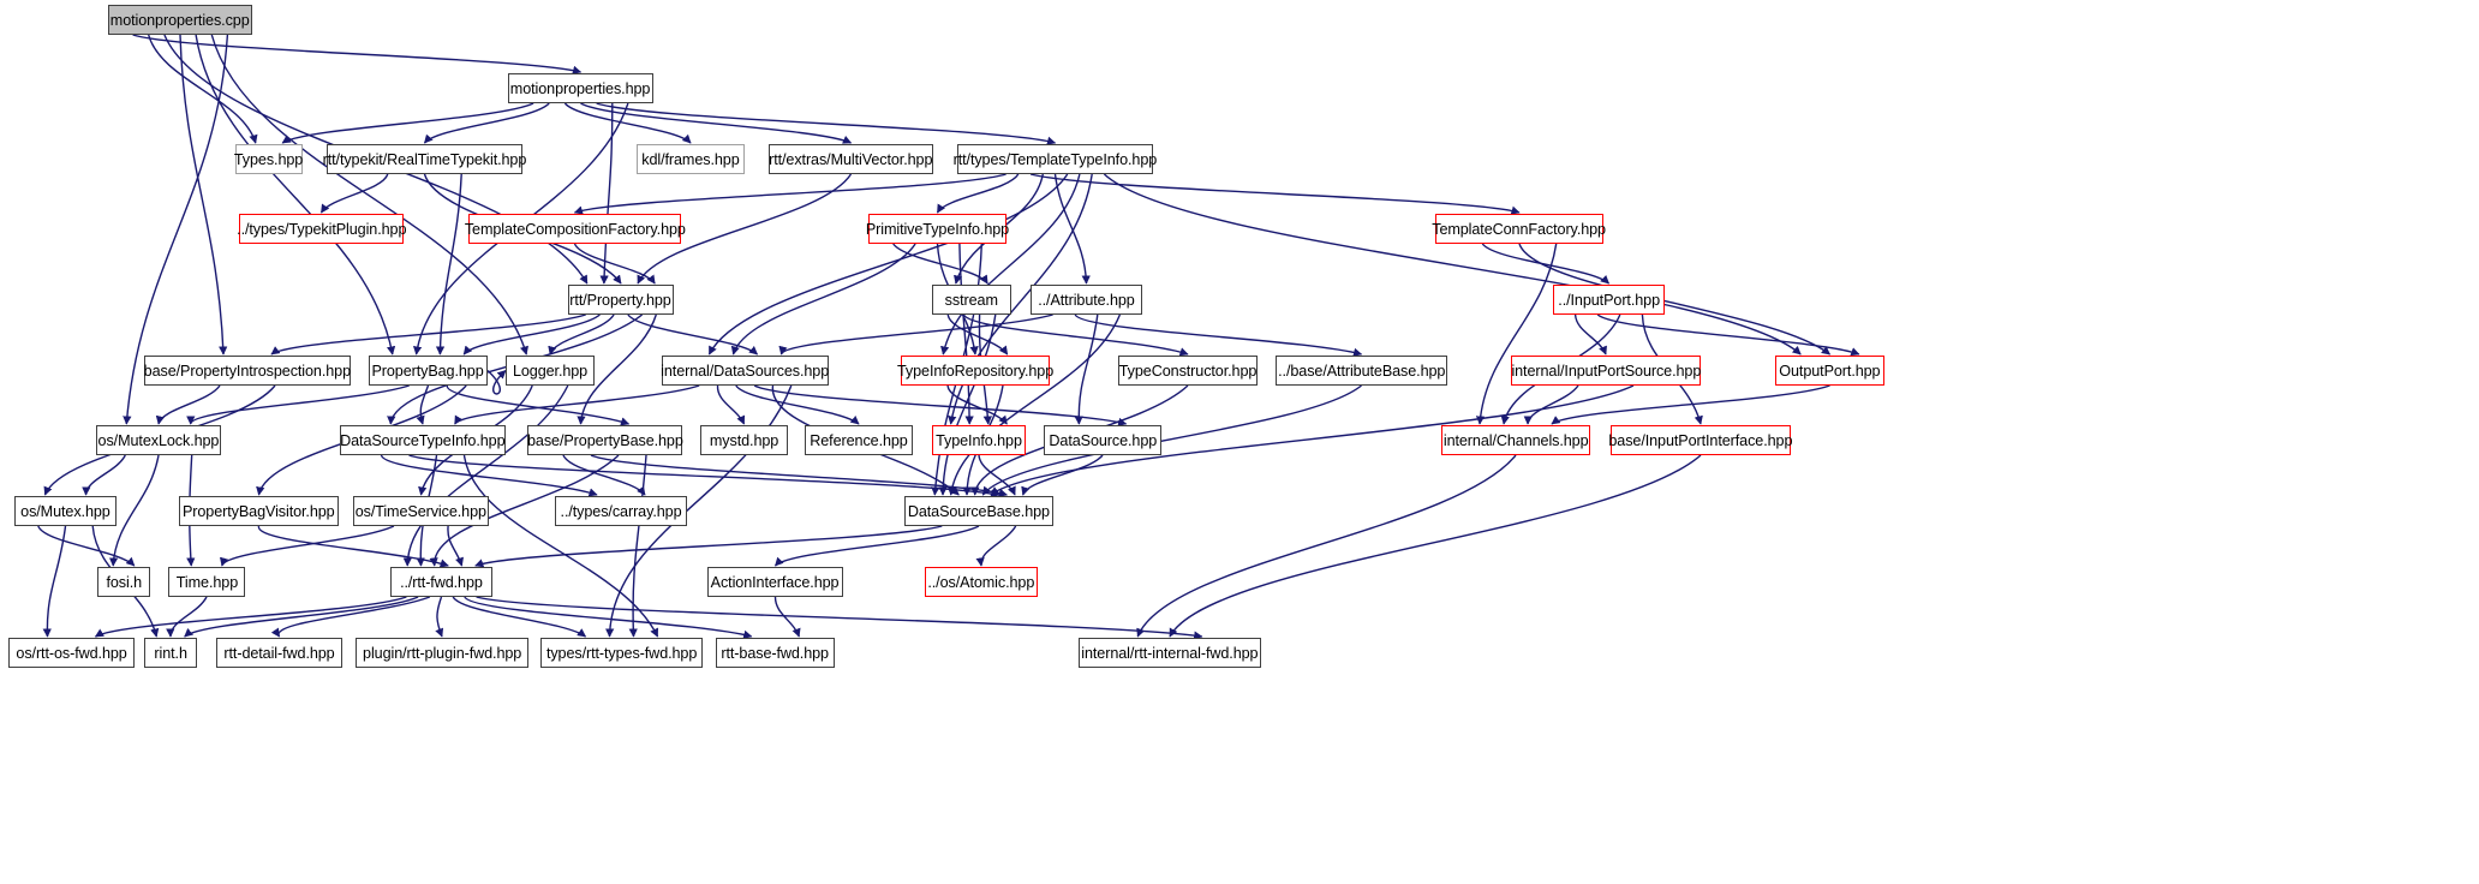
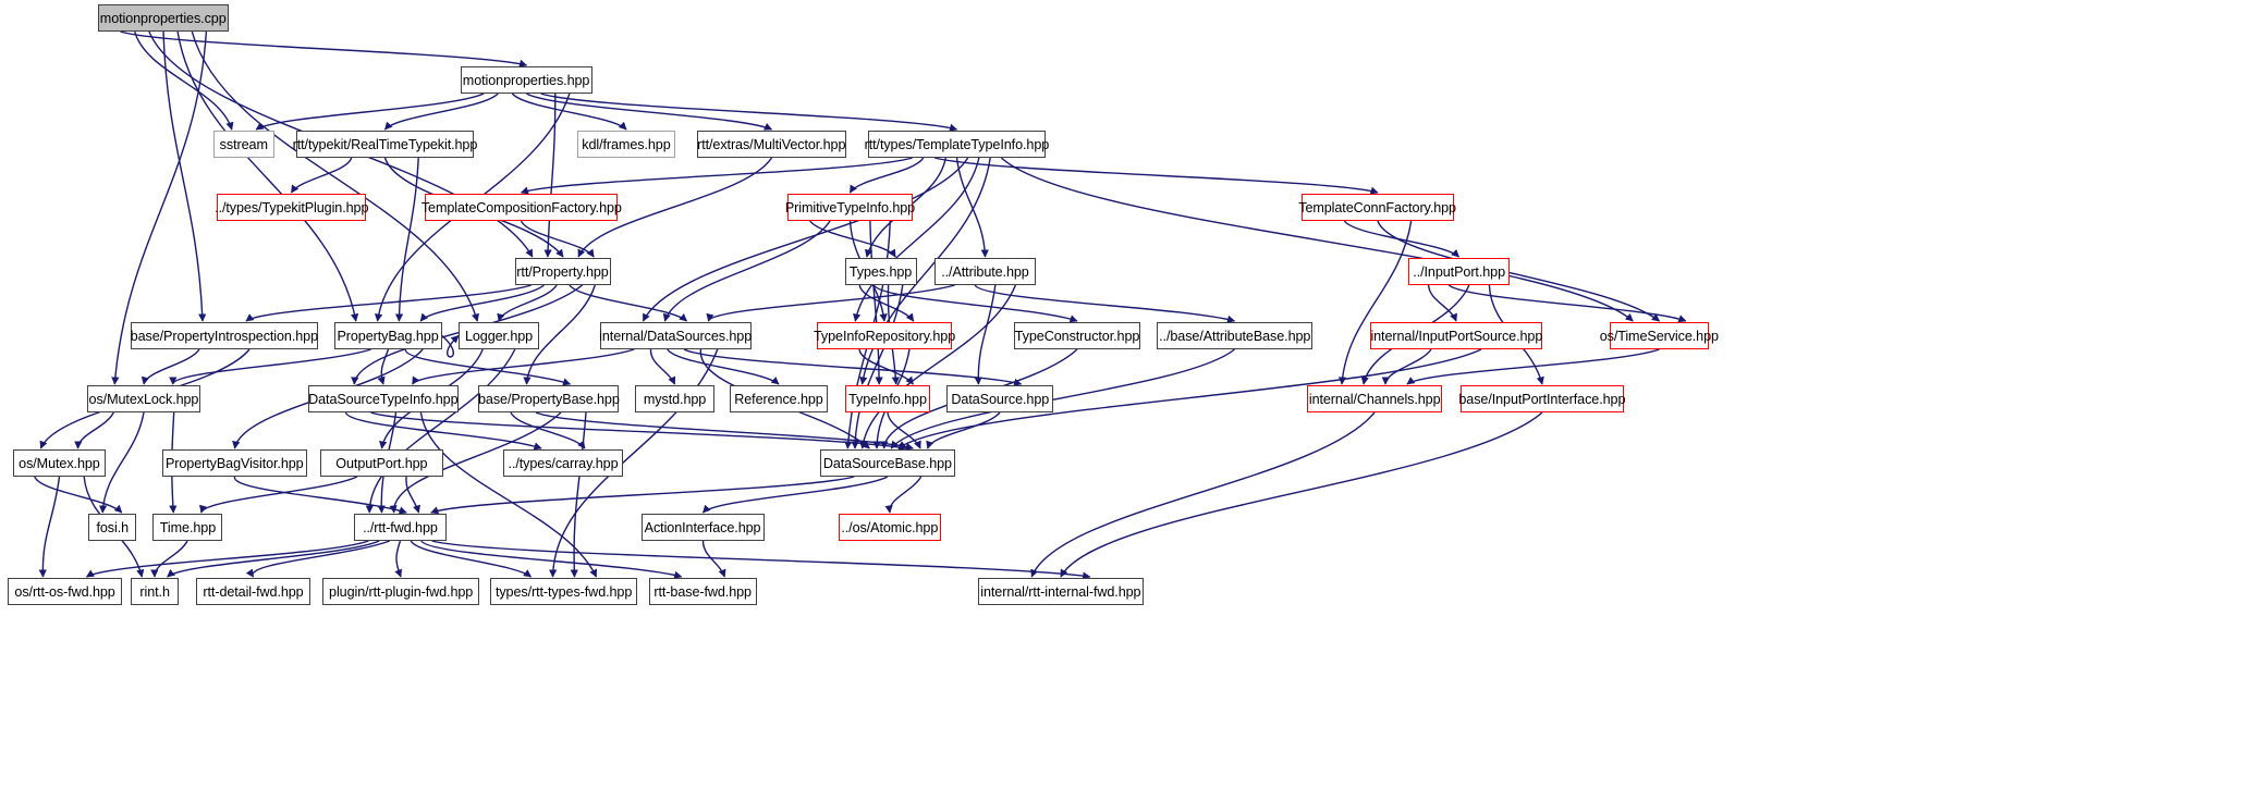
  motionproperties.cpp
  motionproperties.hpp
- Types.hpp
+ sstream
  rtt/typekit/RealTimeTypekit.hpp
  kdl/frames.hpp
  rtt/extras/MultiVector.hpp
  rtt/types/TemplateTypeInfo.hpp
  ../types/TypekitPlugin.hpp
  TemplateCompositionFactory.hpp
  PrimitiveTypeInfo.hpp
  TemplateConnFactory.hpp
  rtt/Property.hpp
- sstream
+ Types.hpp
  ../Attribute.hpp
  ../InputPort.hpp
  base/PropertyIntrospection.hpp
  PropertyBag.hpp
  Logger.hpp
  internal/DataSources.hpp
  TypeInfoRepository.hpp
  TypeConstructor.hpp
  ../base/AttributeBase.hpp
  internal/InputPortSource.hpp
- OutputPort.hpp
+ os/TimeService.hpp
  os/MutexLock.hpp
  DataSourceTypeInfo.hpp
  base/PropertyBase.hpp
  mystd.hpp
  Reference.hpp
  TypeInfo.hpp
  DataSource.hpp
  internal/Channels.hpp
  base/InputPortInterface.hpp
  os/Mutex.hpp
  PropertyBagVisitor.hpp
- os/TimeService.hpp
+ OutputPort.hpp
  ../types/carray.hpp
  DataSourceBase.hpp
  fosi.h
  Time.hpp
  ../rtt-fwd.hpp
  ActionInterface.hpp
  ../os/Atomic.hpp
  os/rtt-os-fwd.hpp
  rint.h
  rtt-detail-fwd.hpp
  plugin/rtt-plugin-fwd.hpp
  types/rtt-types-fwd.hpp
  rtt-base-fwd.hpp
  internal/rtt-internal-fwd.hpp
